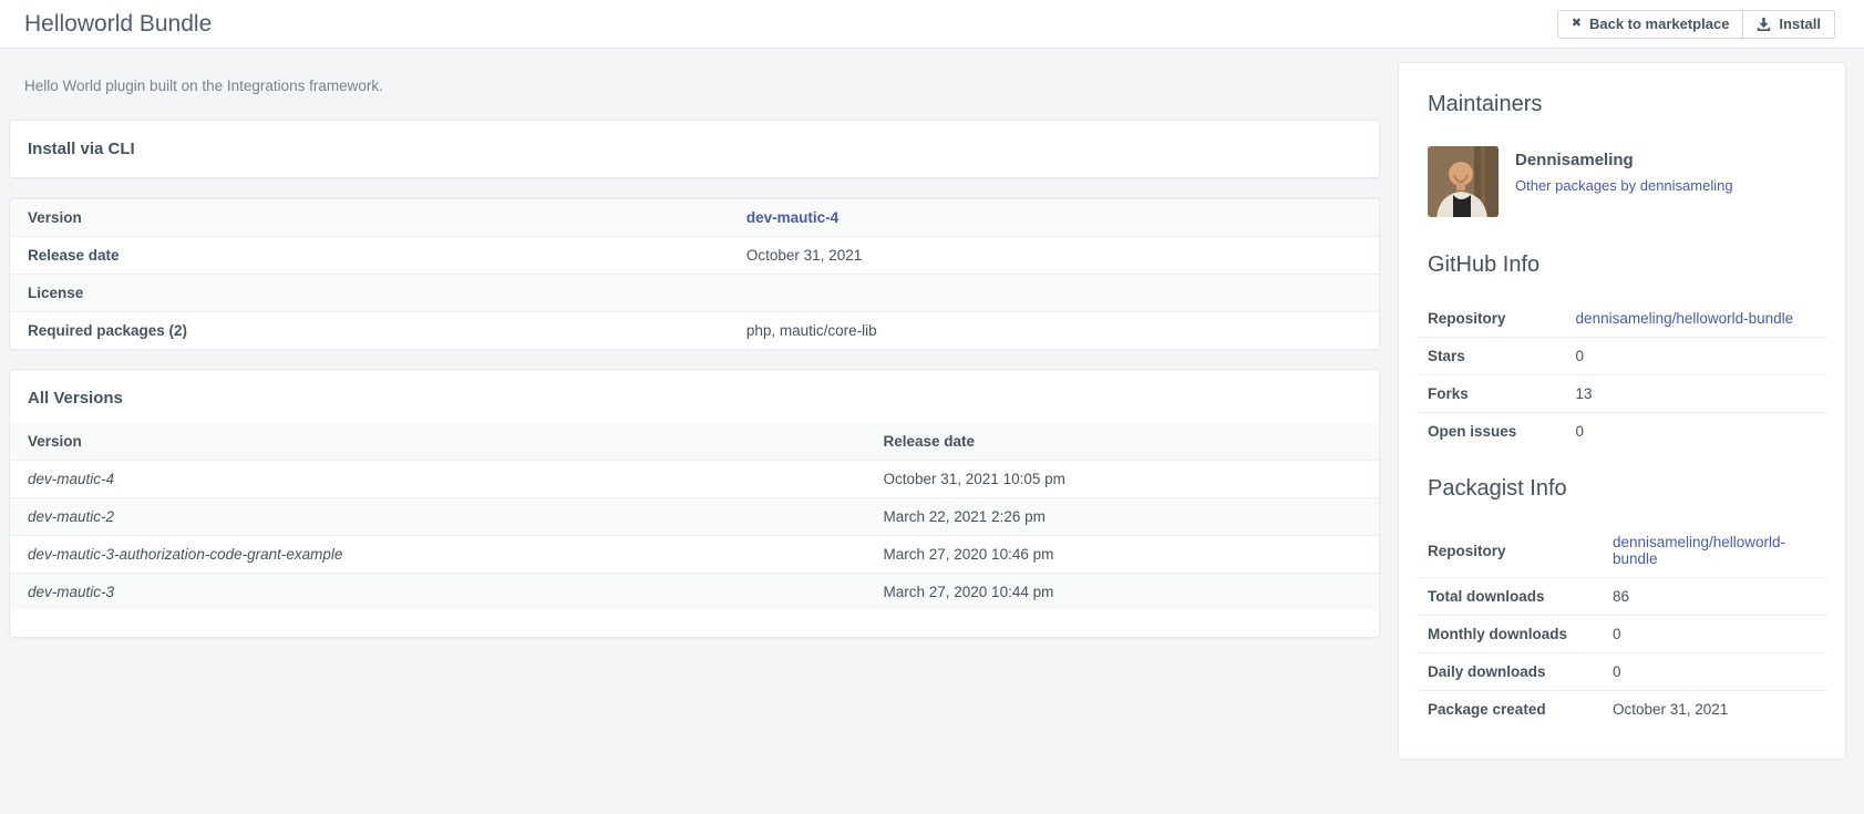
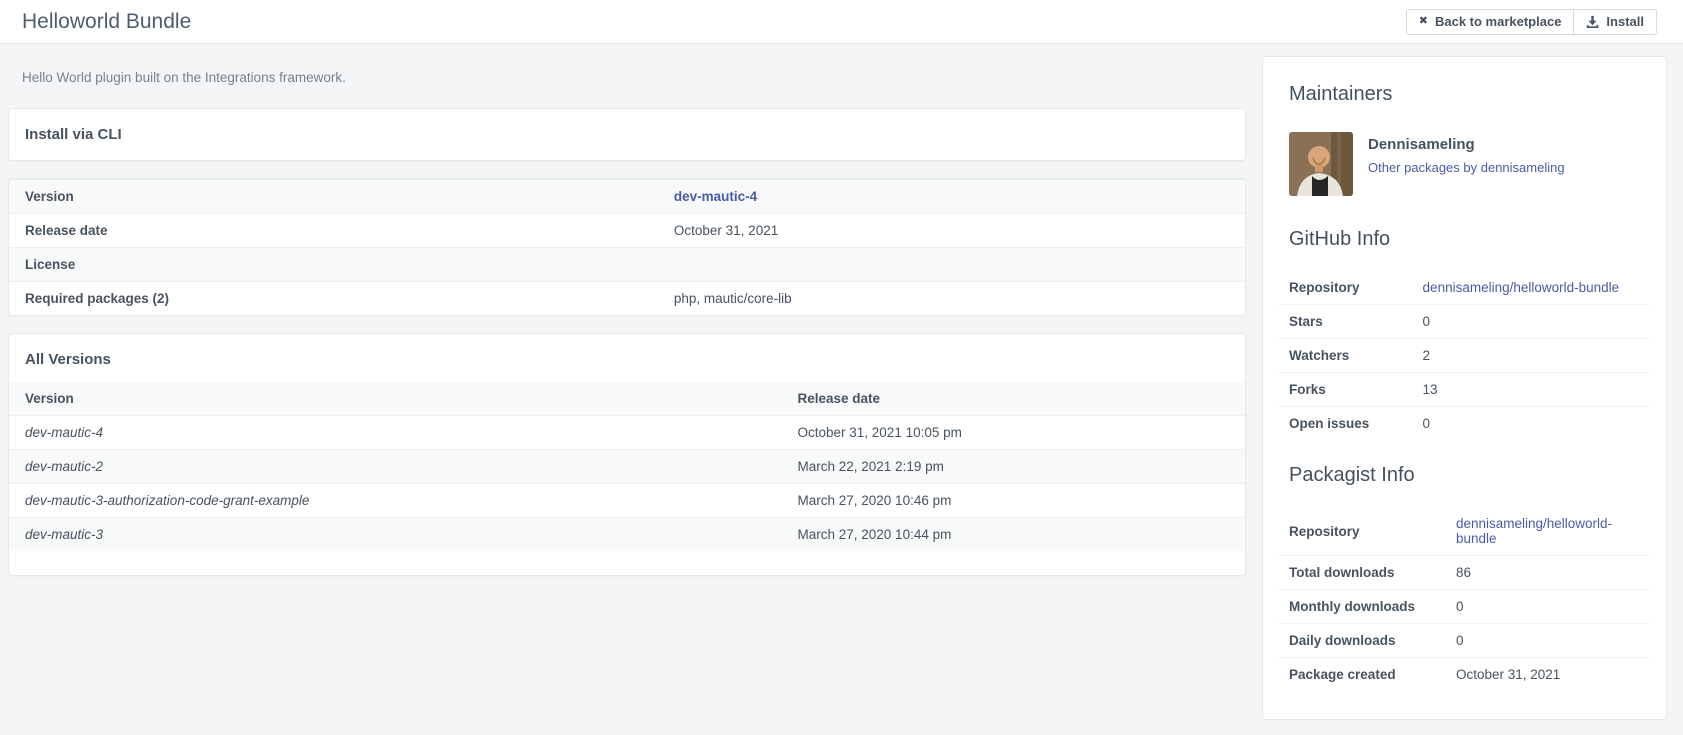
  Helloworld Bundle
  ✖
  Back to marketplace
  Install
  Hello World plugin built on the Integrations framework.
  Install via CLI
  Version	dev-mautic-4
  Release date	October 31, 2021
  License
  Required packages (2)	php, mautic/core-lib
  All Versions
  Version	Release date
  dev-mautic-4	October 31, 2021 10:05 pm
- dev-mautic-2	March 22, 2021 2:26 pm
+ dev-mautic-2	March 22, 2021 2:19 pm
  dev-mautic-3-authorization-code-grant-example	March 27, 2020 10:46 pm
  dev-mautic-3	March 27, 2020 10:44 pm
  Maintainers
  Dennisameling
  Other packages by dennisameling
  GitHub Info
  Repository	dennisameling/helloworld-bundle
  Stars	0
+ Watchers	2
  Forks	13
  Open issues	0
  Packagist Info
  Repository	dennisameling/helloworld-bundle
  Total downloads	86
  Monthly downloads	0
  Daily downloads	0
  Package created	October 31, 2021
